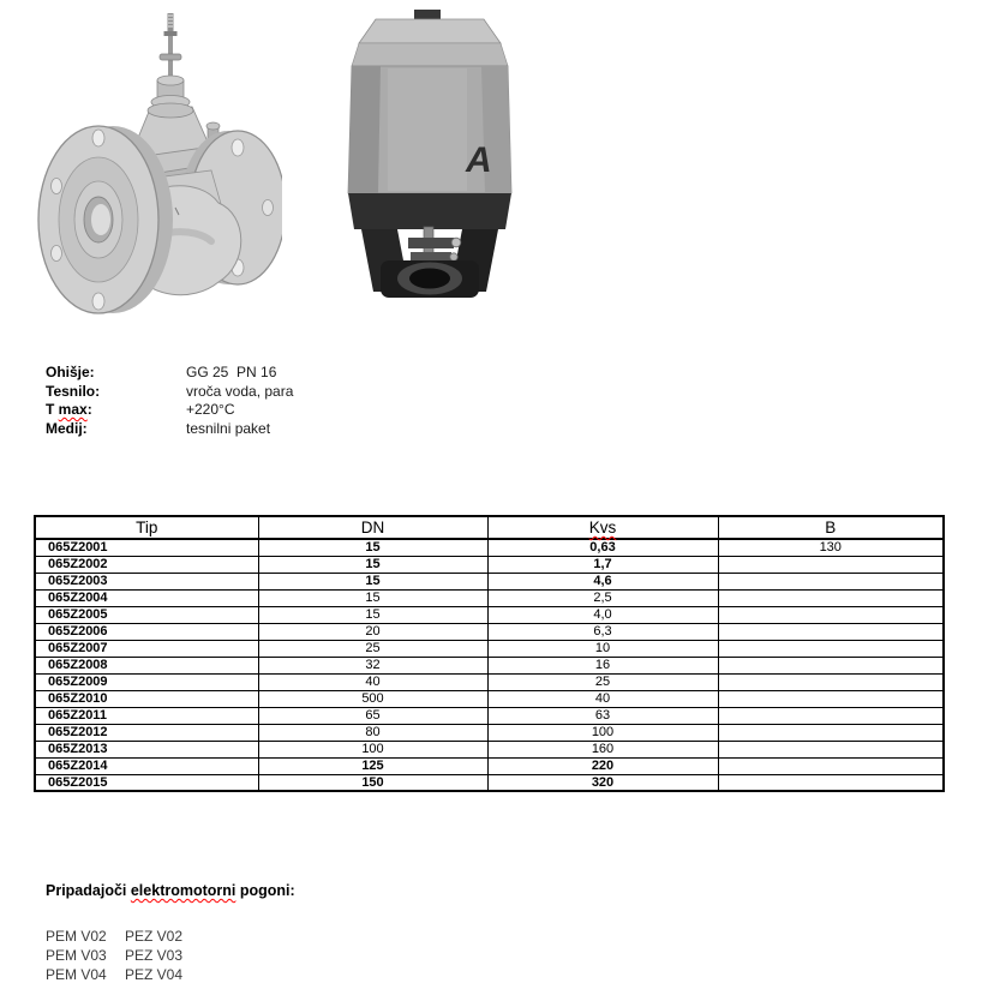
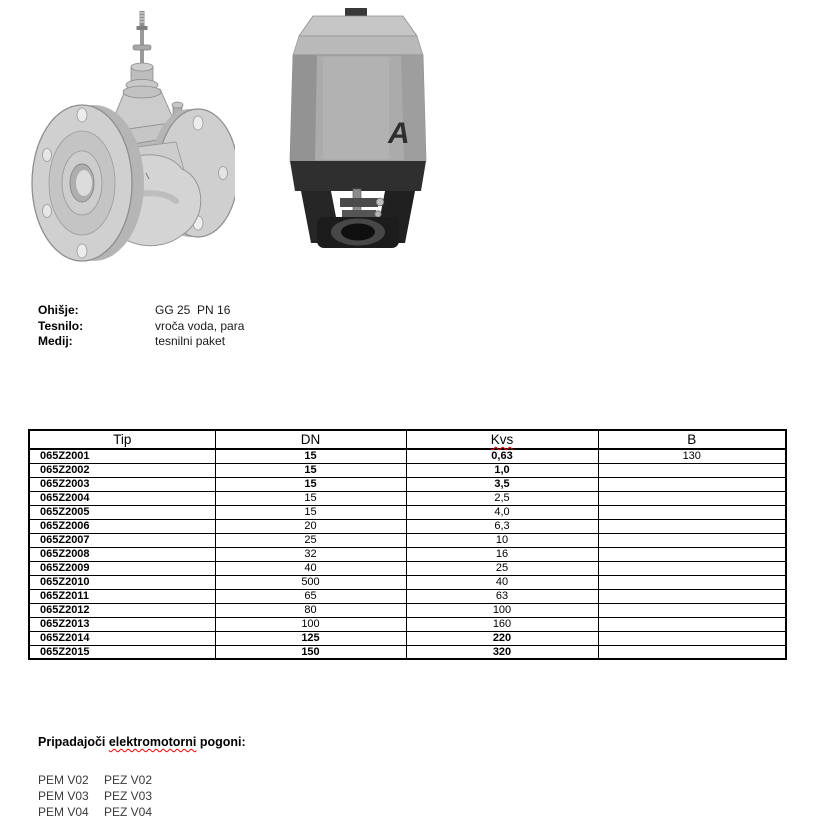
  A
  Ohišje:
  GG 25 PN 16
  Tesnilo:
  vroča voda, para
- T max:
- +220°C
  Medij:
  tesnilni paket
  Tip	DN	Kvs	B
  065Z2001	15	0,63	130
- 065Z2002	15	1,7
+ 065Z2002	15	1,0
- 065Z2003	15	4,6
+ 065Z2003	15	3,5
  065Z2004	15	2,5
  065Z2005	15	4,0
  065Z2006	20	6,3
  065Z2007	25	10
  065Z2008	32	16
  065Z2009	40	25
  065Z2010	500	40
  065Z2011	65	63
  065Z2012	80	100
  065Z2013	100	160
  065Z2014	125	220
  065Z2015	150	320
  Pripadajoči elektromotorni pogoni:
  PEM V02 PEZ V02
  PEM V03 PEZ V03
  PEM V04 PEZ V04
